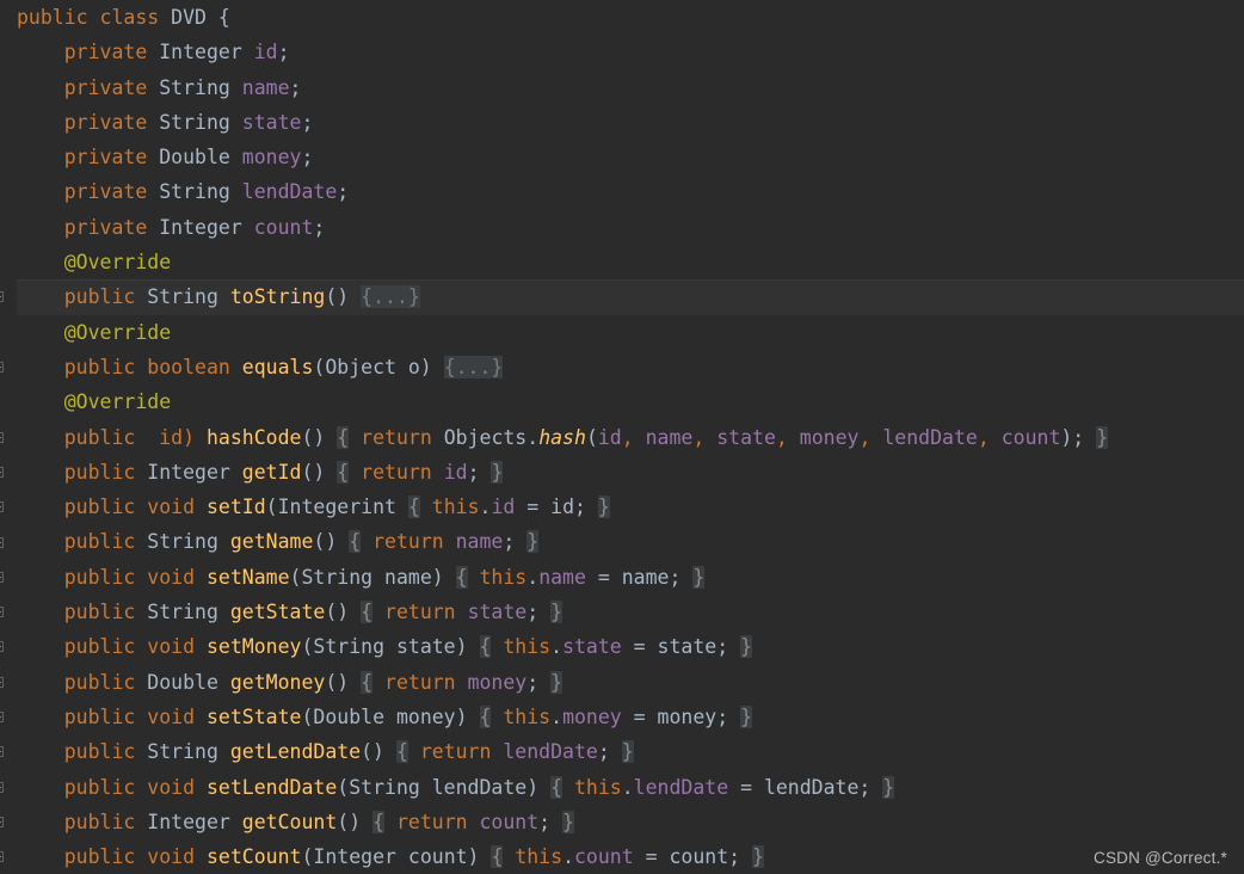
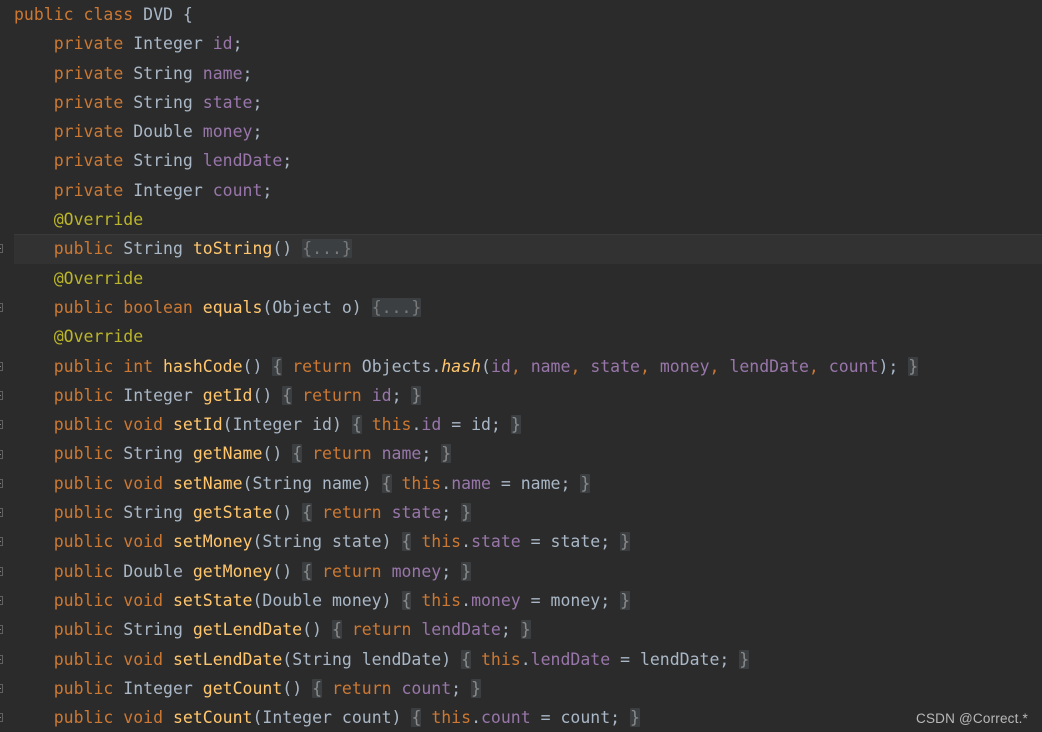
  public class DVD {
  private Integer id;
  private String name;
  private String state;
  private Double money;
  private String lendDate;
  private Integer count;
  @Override
  public String toString() {...}
  @Override
  public boolean equals(Object o) {...}
  @Override
- public id) hashCode() { return Objects.hash(id, name, state, money, lendDate, count); }
+ public int hashCode() { return Objects.hash(id, name, state, money, lendDate, count); }
  public Integer getId() { return id; }
- public void setId(Integerint { this.id = id; }
+ public void setId(Integer id) { this.id = id; }
  public String getName() { return name; }
  public void setName(String name) { this.name = name; }
  public String getState() { return state; }
  public void setMoney(String state) { this.state = state; }
  public Double getMoney() { return money; }
  public void setState(Double money) { this.money = money; }
  public String getLendDate() { return lendDate; }
  public void setLendDate(String lendDate) { this.lendDate = lendDate; }
  public Integer getCount() { return count; }
  public void setCount(Integer count) { this.count = count; }
  CSDN @Correct.*
